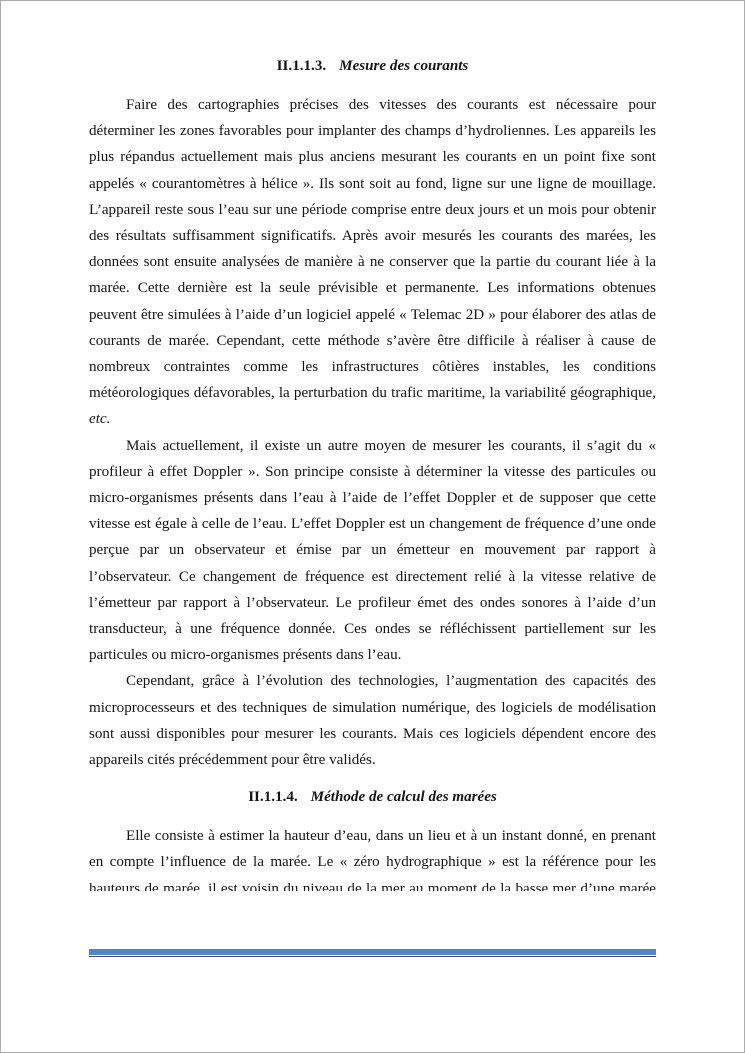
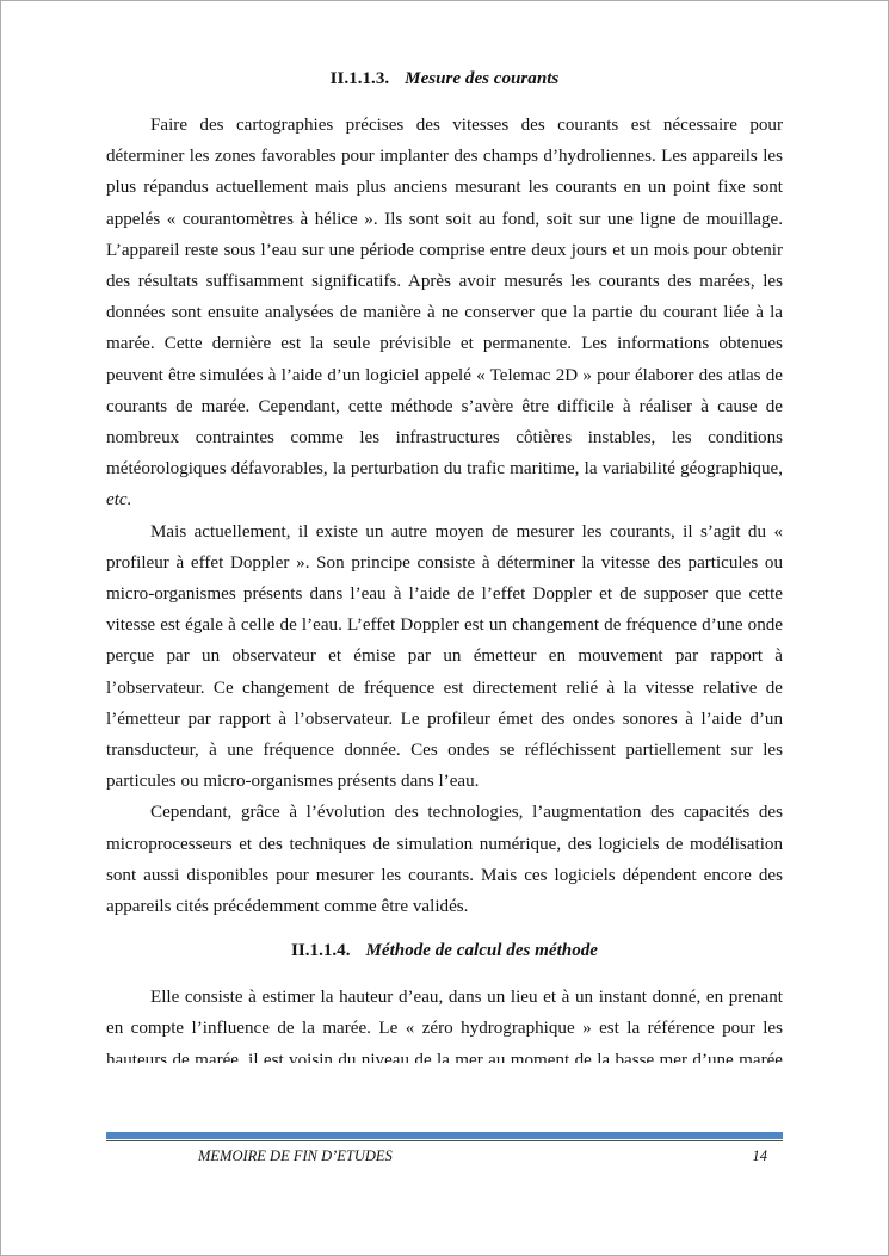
  II.1.1.3. Mesure des courants
- Faire des cartographies précises des vitesses des courants est nécessaire pour déterminer les zones favorables pour implanter des champs d’hydroliennes. Les appareils les plus répandus actuellement mais plus anciens mesurant les courants en un point fixe sont appelés « courantomètres à hélice ». Ils sont soit au fond, ligne sur une ligne de mouillage. L’appareil reste sous l’eau sur une période comprise entre deux jours et un mois pour obtenir des résultats suffisamment significatifs. Après avoir mesurés les courants des marées, les données sont ensuite analysées de manière à ne conserver que la partie du courant liée à la marée. Cette dernière est la seule prévisible et permanente. Les informations obtenues peuvent être simulées à l’aide d’un logiciel appelé « Telemac 2D » pour élaborer des atlas de courants de marée. Cependant, cette méthode s’avère être difficile à réaliser à cause de nombreux contraintes comme les infrastructures côtières instables, les conditions météorologiques défavorables, la perturbation du trafic maritime, la variabilité géographique, etc.
+ Faire des cartographies précises des vitesses des courants est nécessaire pour déterminer les zones favorables pour implanter des champs d’hydroliennes. Les appareils les plus répandus actuellement mais plus anciens mesurant les courants en un point fixe sont appelés « courantomètres à hélice ». Ils sont soit au fond, soit sur une ligne de mouillage. L’appareil reste sous l’eau sur une période comprise entre deux jours et un mois pour obtenir des résultats suffisamment significatifs. Après avoir mesurés les courants des marées, les données sont ensuite analysées de manière à ne conserver que la partie du courant liée à la marée. Cette dernière est la seule prévisible et permanente. Les informations obtenues peuvent être simulées à l’aide d’un logiciel appelé « Telemac 2D » pour élaborer des atlas de courants de marée. Cependant, cette méthode s’avère être difficile à réaliser à cause de nombreux contraintes comme les infrastructures côtières instables, les conditions météorologiques défavorables, la perturbation du trafic maritime, la variabilité géographique, etc.
  Mais actuellement, il existe un autre moyen de mesurer les courants, il s’agit du « profileur à effet Doppler ». Son principe consiste à déterminer la vitesse des particules ou micro-organismes présents dans l’eau à l’aide de l’effet Doppler et de supposer que cette vitesse est égale à celle de l’eau. L’effet Doppler est un changement de fréquence d’une onde perçue par un observateur et émise par un émetteur en mouvement par rapport à l’observateur. Ce changement de fréquence est directement relié à la vitesse relative de l’émetteur par rapport à l’observateur. Le profileur émet des ondes sonores à l’aide d’un transducteur, à une fréquence donnée. Ces ondes se réfléchissent partiellement sur les particules ou micro-organismes présents dans l’eau.
- Cependant, grâce à l’évolution des technologies, l’augmentation des capacités des microprocesseurs et des techniques de simulation numérique, des logiciels de modélisation sont aussi disponibles pour mesurer les courants. Mais ces logiciels dépendent encore des appareils cités précédemment pour être validés.
+ Cependant, grâce à l’évolution des technologies, l’augmentation des capacités des microprocesseurs et des techniques de simulation numérique, des logiciels de modélisation sont aussi disponibles pour mesurer les courants. Mais ces logiciels dépendent encore des appareils cités précédemment comme être validés.
- II.1.1.4. Méthode de calcul des marées
+ II.1.1.4. Méthode de calcul des méthode
  Elle consiste à estimer la hauteur d’eau, dans un lieu et à un instant donné, en prenant en compte l’influence de la marée. Le « zéro hydrographique » est la référence pour les hauteurs de marée, il est voisin du niveau de la mer au moment de la basse mer d’une marée
+ MEMOIRE DE FIN D’ETUDES
+ 14
